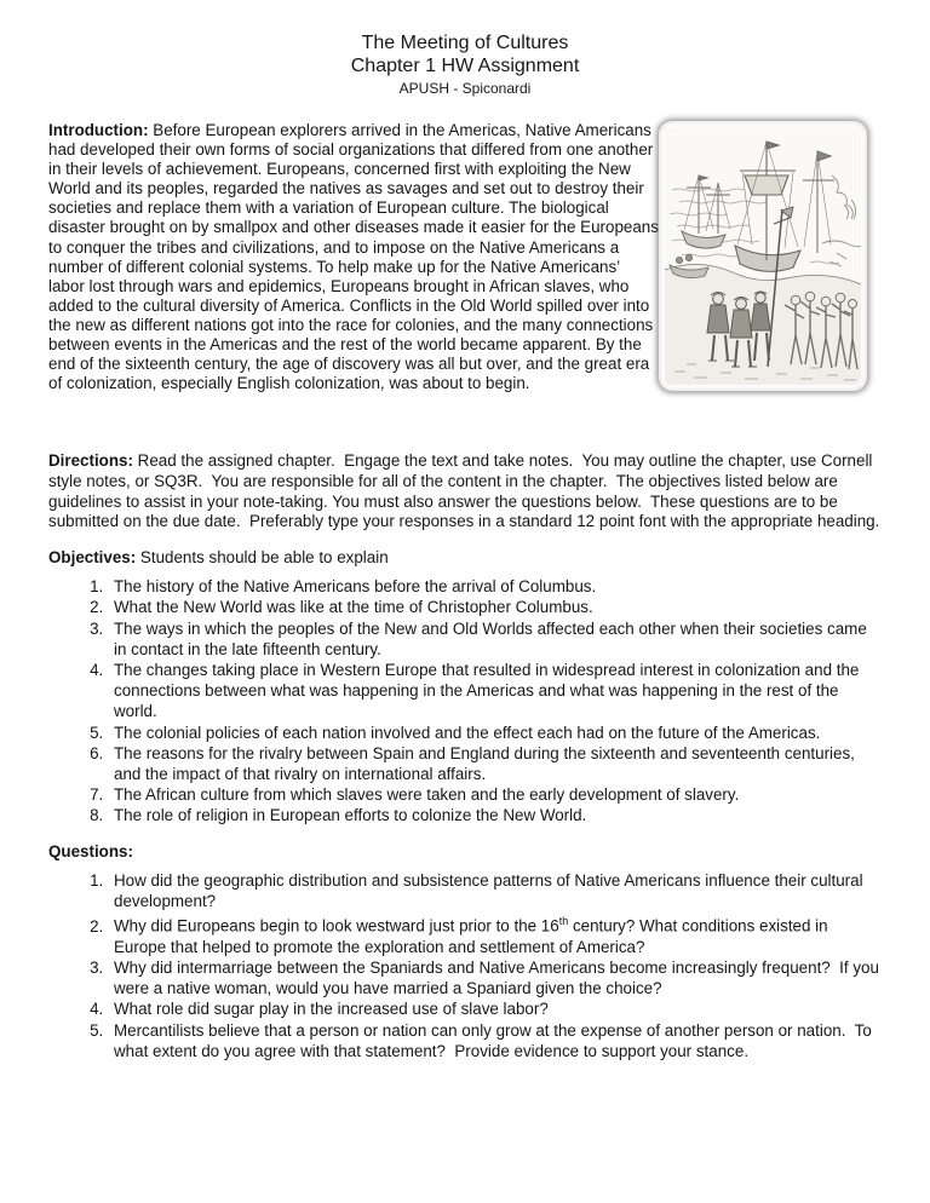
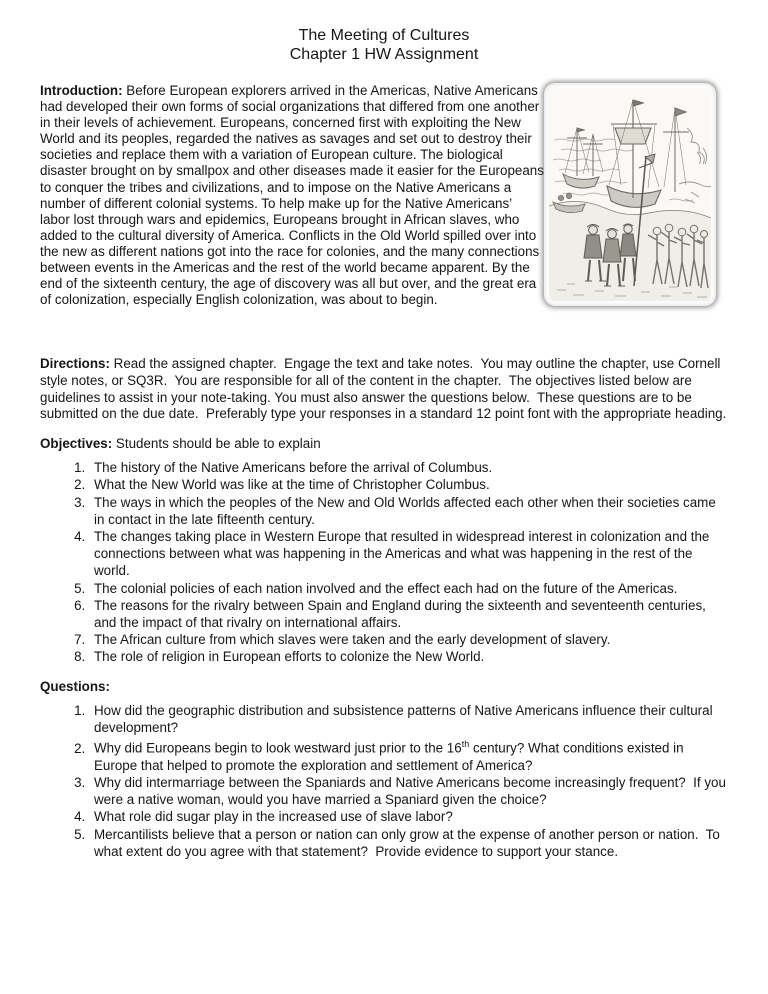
  The Meeting of Cultures
  Chapter 1 HW Assignment
- APUSH - Spiconardi
  Introduction: Before European explorers arrived in the Americas, Native Americans had developed their own forms of social organizations that differed from one another in their levels of achievement. Europeans, concerned first with exploiting the New World and its peoples, regarded the natives as savages and set out to destroy their societies and replace them with a variation of European culture. The biological disaster brought on by smallpox and other diseases made it easier for the Europeans to conquer the tribes and civilizations, and to impose on the Native Americans a number of different colonial systems. To help make up for the Native Americans’ labor lost through wars and epidemics, Europeans brought in African slaves, who added to the cultural diversity of America. Conflicts in the Old World spilled over into the new as different nations got into the race for colonies, and the many connections between events in the Americas and the rest of the world became apparent. By the end of the sixteenth century, the age of discovery was all but over, and the great era of colonization, especially English colonization, was about to begin.
  Directions: Read the assigned chapter. Engage the text and take notes. You may outline the chapter, use Cornell style notes, or SQ3R. You are responsible for all of the content in the chapter. The objectives listed below are guidelines to assist in your note-taking. You must also answer the questions below. These questions are to be submitted on the due date. Preferably type your responses in a standard 12 point font with the appropriate heading.
  Objectives: Students should be able to explain
  The history of the Native Americans before the arrival of Columbus.
  What the New World was like at the time of Christopher Columbus.
  The ways in which the peoples of the New and Old Worlds affected each other when their societies came in contact in the late fifteenth century.
  The changes taking place in Western Europe that resulted in widespread interest in colonization and the connections between what was happening in the Americas and what was happening in the rest of the world.
  The colonial policies of each nation involved and the effect each had on the future of the Americas.
  The reasons for the rivalry between Spain and England during the sixteenth and seventeenth centuries, and the impact of that rivalry on international affairs.
  The African culture from which slaves were taken and the early development of slavery.
  The role of religion in European efforts to colonize the New World.
  Questions:
  How did the geographic distribution and subsistence patterns of Native Americans influence their cultural development?
  Why did Europeans begin to look westward just prior to the 16th century? What conditions existed in Europe that helped to promote the exploration and settlement of America?
  Why did intermarriage between the Spaniards and Native Americans become increasingly frequent? If you were a native woman, would you have married a Spaniard given the choice?
  What role did sugar play in the increased use of slave labor?
  Mercantilists believe that a person or nation can only grow at the expense of another person or nation. To what extent do you agree with that statement? Provide evidence to support your stance.
